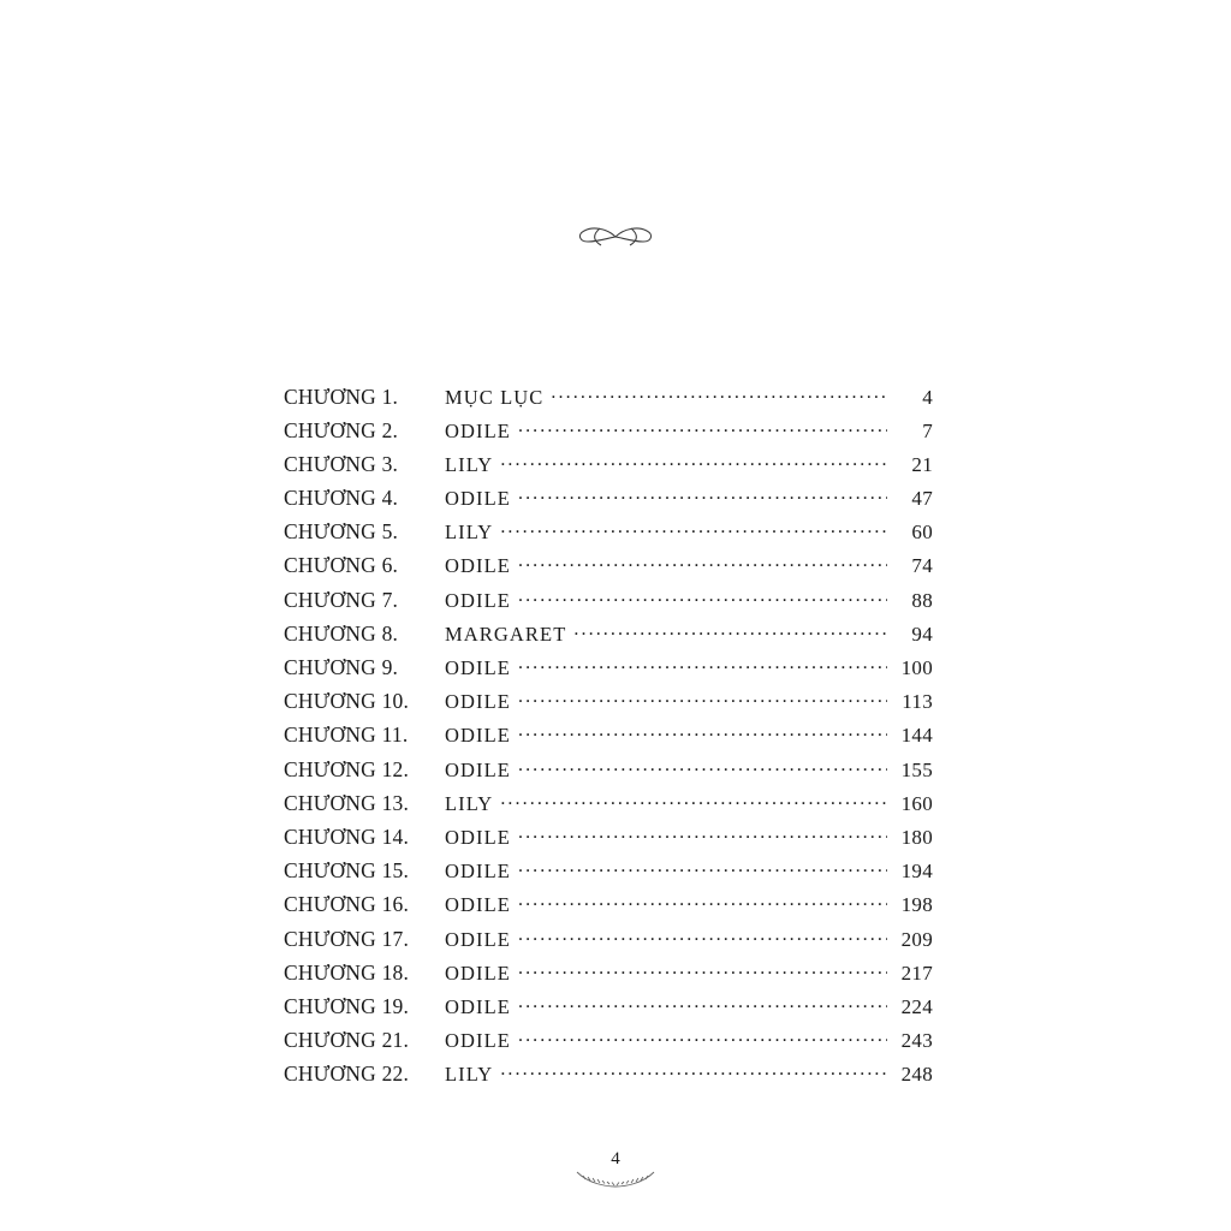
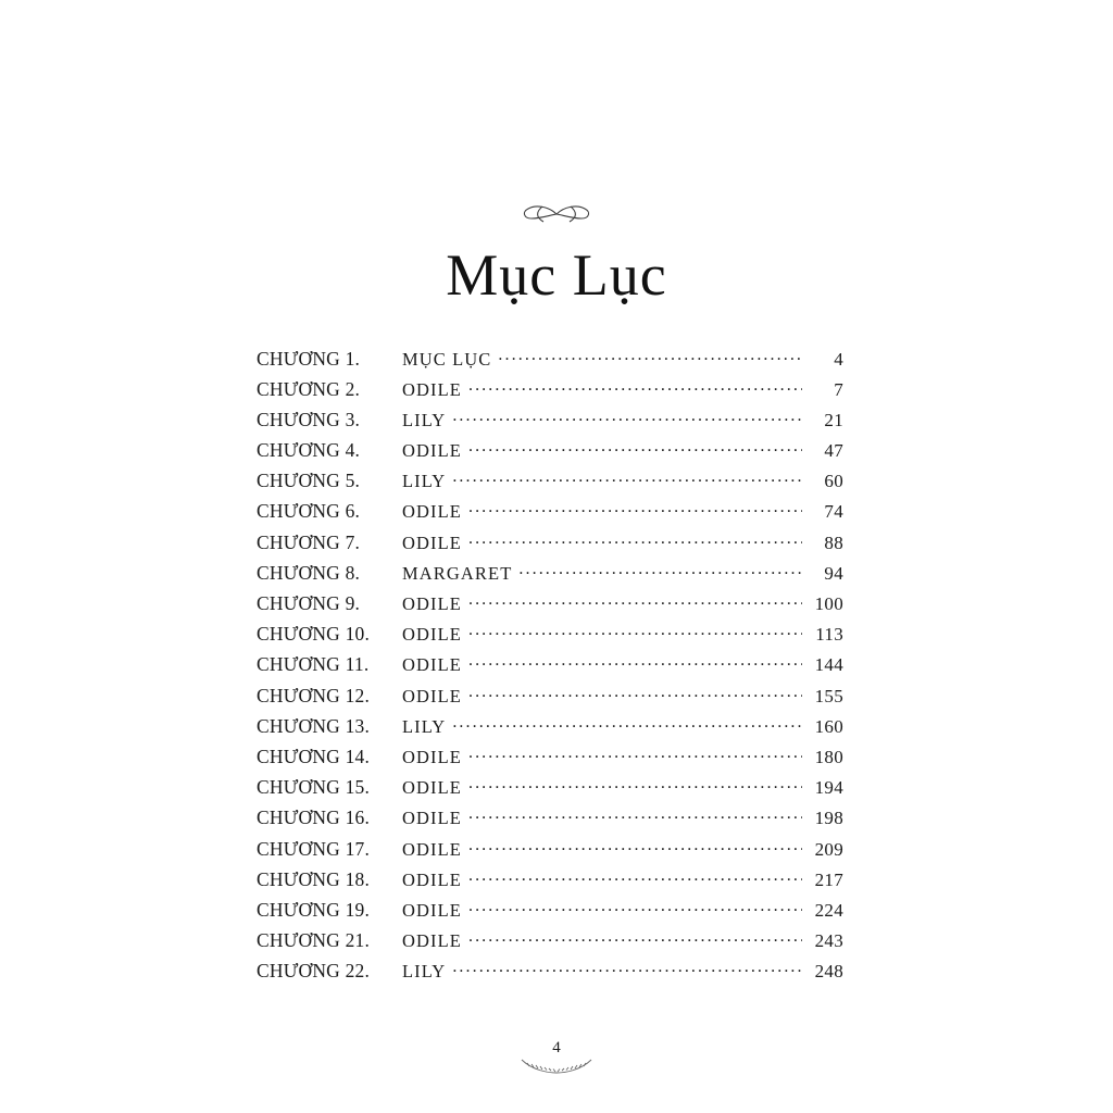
+ Mục Lục
  CHƯƠNG 1.
  MỤC LỤC
  4
  CHƯƠNG 2.
  ODILE
  7
  CHƯƠNG 3.
  LILY
  21
  CHƯƠNG 4.
  ODILE
  47
  CHƯƠNG 5.
  LILY
  60
  CHƯƠNG 6.
  ODILE
  74
  CHƯƠNG 7.
  ODILE
  88
  CHƯƠNG 8.
  MARGARET
  94
  CHƯƠNG 9.
  ODILE
  100
  CHƯƠNG 10.
  ODILE
  113
  CHƯƠNG 11.
  ODILE
  144
  CHƯƠNG 12.
  ODILE
  155
  CHƯƠNG 13.
  LILY
  160
  CHƯƠNG 14.
  ODILE
  180
  CHƯƠNG 15.
  ODILE
  194
  CHƯƠNG 16.
  ODILE
  198
  CHƯƠNG 17.
  ODILE
  209
  CHƯƠNG 18.
  ODILE
  217
  CHƯƠNG 19.
  ODILE
  224
  CHƯƠNG 21.
  ODILE
  243
  CHƯƠNG 22.
  LILY
  248
  4
